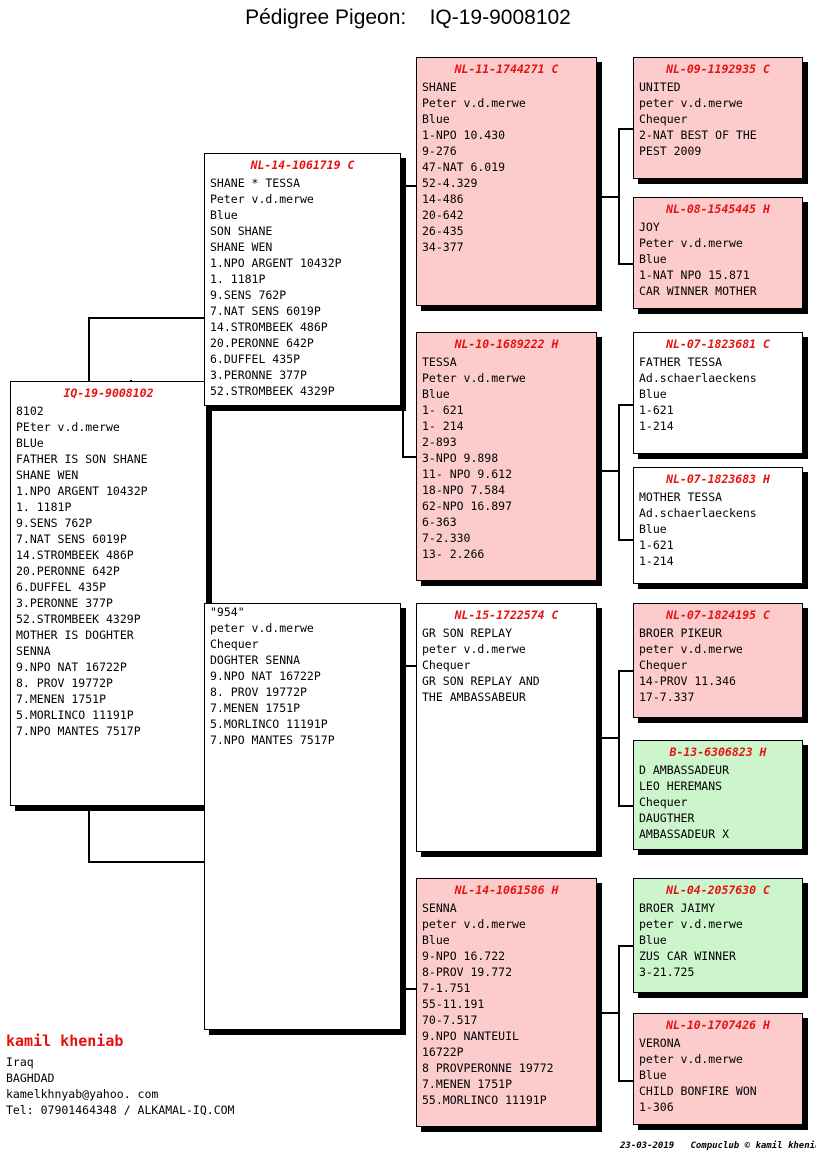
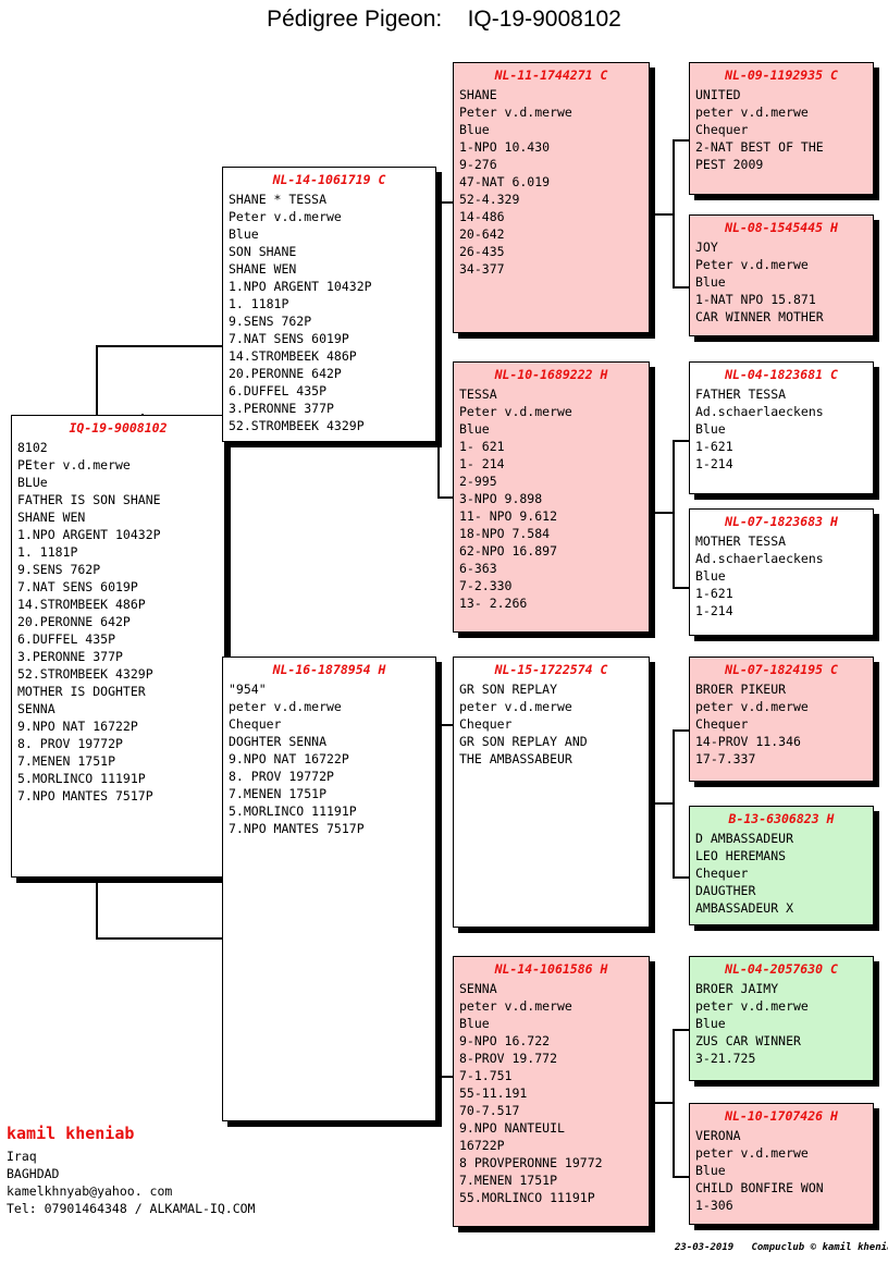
  Pédigree Pigeon: IQ-19-9008102
  IQ-19-9008102
  8102
  PEter v.d.merwe
  BLUe
  FATHER IS SON SHANE
  SHANE WEN
  1.NPO ARGENT 10432P
  1. 1181P
  9.SENS 762P
  7.NAT SENS 6019P
  14.STROMBEEK 486P
  20.PERONNE 642P
  6.DUFFEL 435P
  3.PERONNE 377P
  52.STROMBEEK 4329P
  MOTHER IS DOGHTER
  SENNA
  9.NPO NAT 16722P
  8. PROV 19772P
  7.MENEN 1751P
  5.MORLINCO 11191P
  7.NPO MANTES 7517P
  NL-14-1061719 C
  SHANE * TESSA
  Peter v.d.merwe
  Blue
  SON SHANE
  SHANE WEN
  1.NPO ARGENT 10432P
  1. 1181P
  9.SENS 762P
  7.NAT SENS 6019P
  14.STROMBEEK 486P
  20.PERONNE 642P
  6.DUFFEL 435P
  3.PERONNE 377P
  52.STROMBEEK 4329P
+ NL-16-1878954 H
  "954"
  peter v.d.merwe
  Chequer
  DOGHTER SENNA
  9.NPO NAT 16722P
  8. PROV 19772P
  7.MENEN 1751P
  5.MORLINCO 11191P
  7.NPO MANTES 7517P
  NL-11-1744271 C
  SHANE
  Peter v.d.merwe
  Blue
  1-NPO 10.430
  9-276
  47-NAT 6.019
  52-4.329
  14-486
  20-642
  26-435
  34-377
  NL-10-1689222 H
  TESSA
  Peter v.d.merwe
  Blue
  1- 621
  1- 214
- 2-893
+ 2-995
  3-NPO 9.898
  11- NPO 9.612
  18-NPO 7.584
  62-NPO 16.897
  6-363
  7-2.330
  13- 2.266
  NL-15-1722574 C
  GR SON REPLAY
  peter v.d.merwe
  Chequer
  GR SON REPLAY AND
  THE AMBASSABEUR
  NL-14-1061586 H
  SENNA
  peter v.d.merwe
  Blue
  9-NPO 16.722
  8-PROV 19.772
  7-1.751
  55-11.191
  70-7.517
  9.NPO NANTEUIL
  16722P
  8 PROVPERONNE 19772
  7.MENEN 1751P
  55.MORLINCO 11191P
  NL-09-1192935 C
  UNITED
  peter v.d.merwe
  Chequer
  2-NAT BEST OF THE
  PEST 2009
  NL-08-1545445 H
  JOY
  Peter v.d.merwe
  Blue
  1-NAT NPO 15.871
  CAR WINNER MOTHER
- NL-07-1823681 C
+ NL-04-1823681 C
  FATHER TESSA
  Ad.schaerlaeckens
  Blue
  1-621
  1-214
  NL-07-1823683 H
  MOTHER TESSA
  Ad.schaerlaeckens
  Blue
  1-621
  1-214
  NL-07-1824195 C
  BROER PIKEUR
  peter v.d.merwe
  Chequer
  14-PROV 11.346
  17-7.337
  B-13-6306823 H
  D AMBASSADEUR
  LEO HEREMANS
  Chequer
  DAUGTHER
  AMBASSADEUR X
  NL-04-2057630 C
  BROER JAIMY
  peter v.d.merwe
  Blue
  ZUS CAR WINNER
  3-21.725
  NL-10-1707426 H
  VERONA
  peter v.d.merwe
  Blue
  CHILD BONFIRE WON
  1-306
  kamil kheniab
  Iraq
  BAGHDAD
  kamelkhnyab@yahoo. com
  Tel: 07901464348 / ALKAMAL-IQ.COM
  23-03-2019 Compuclub © kamil kheni
